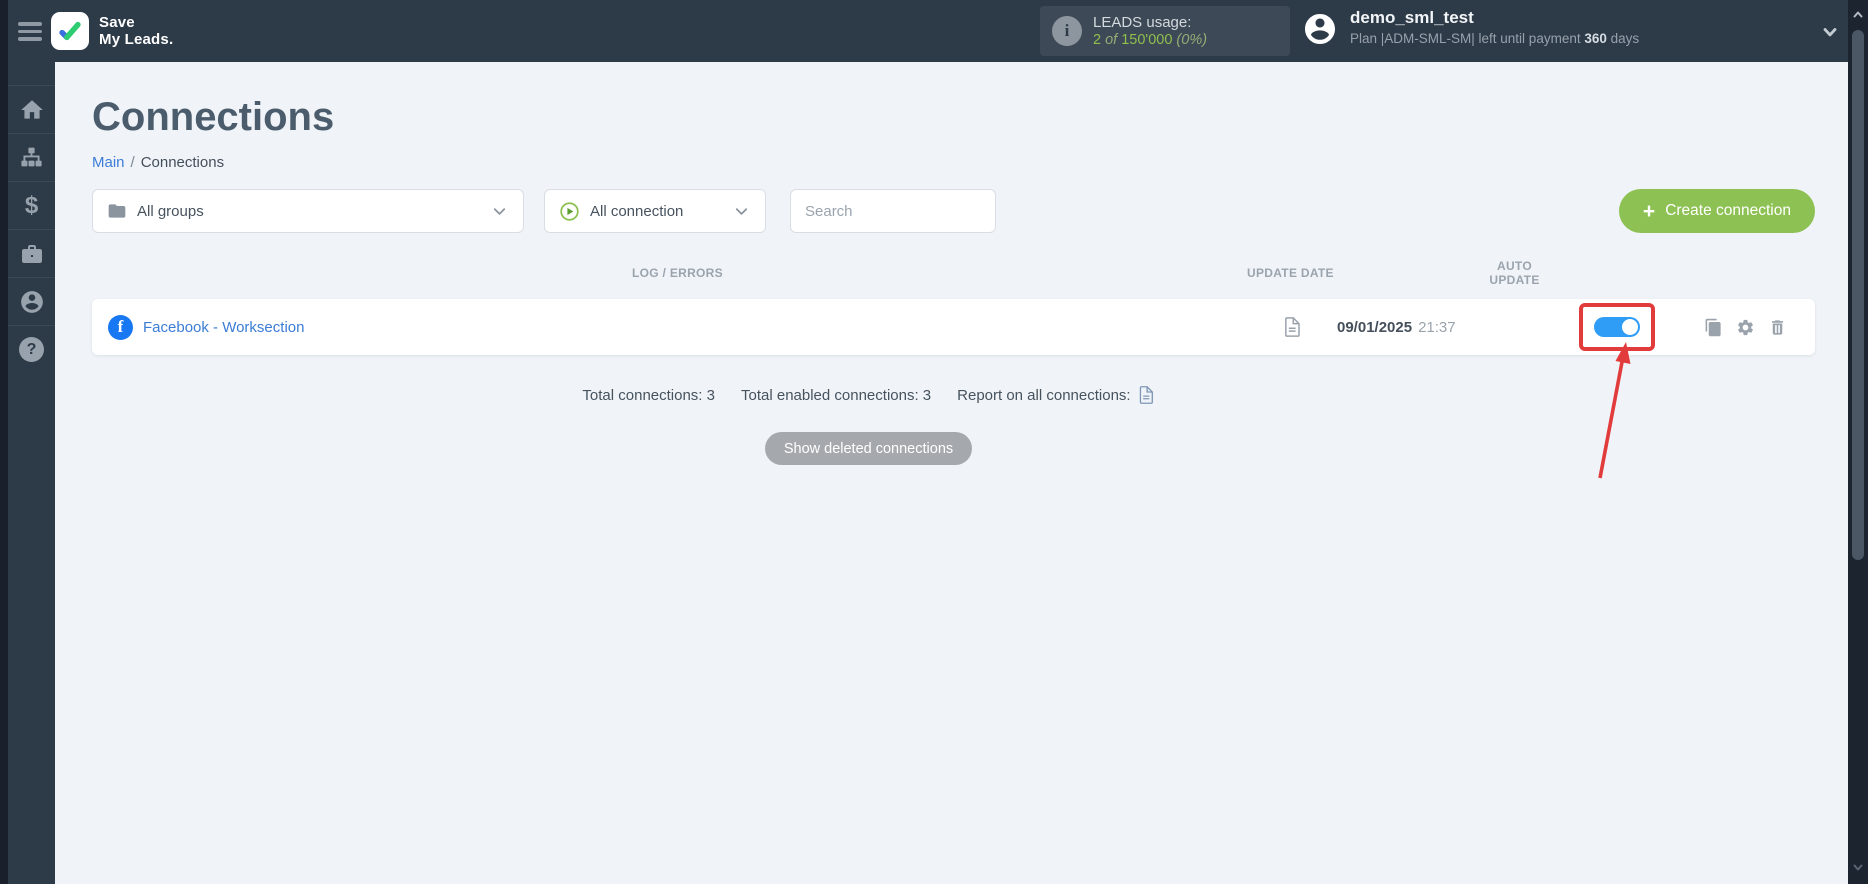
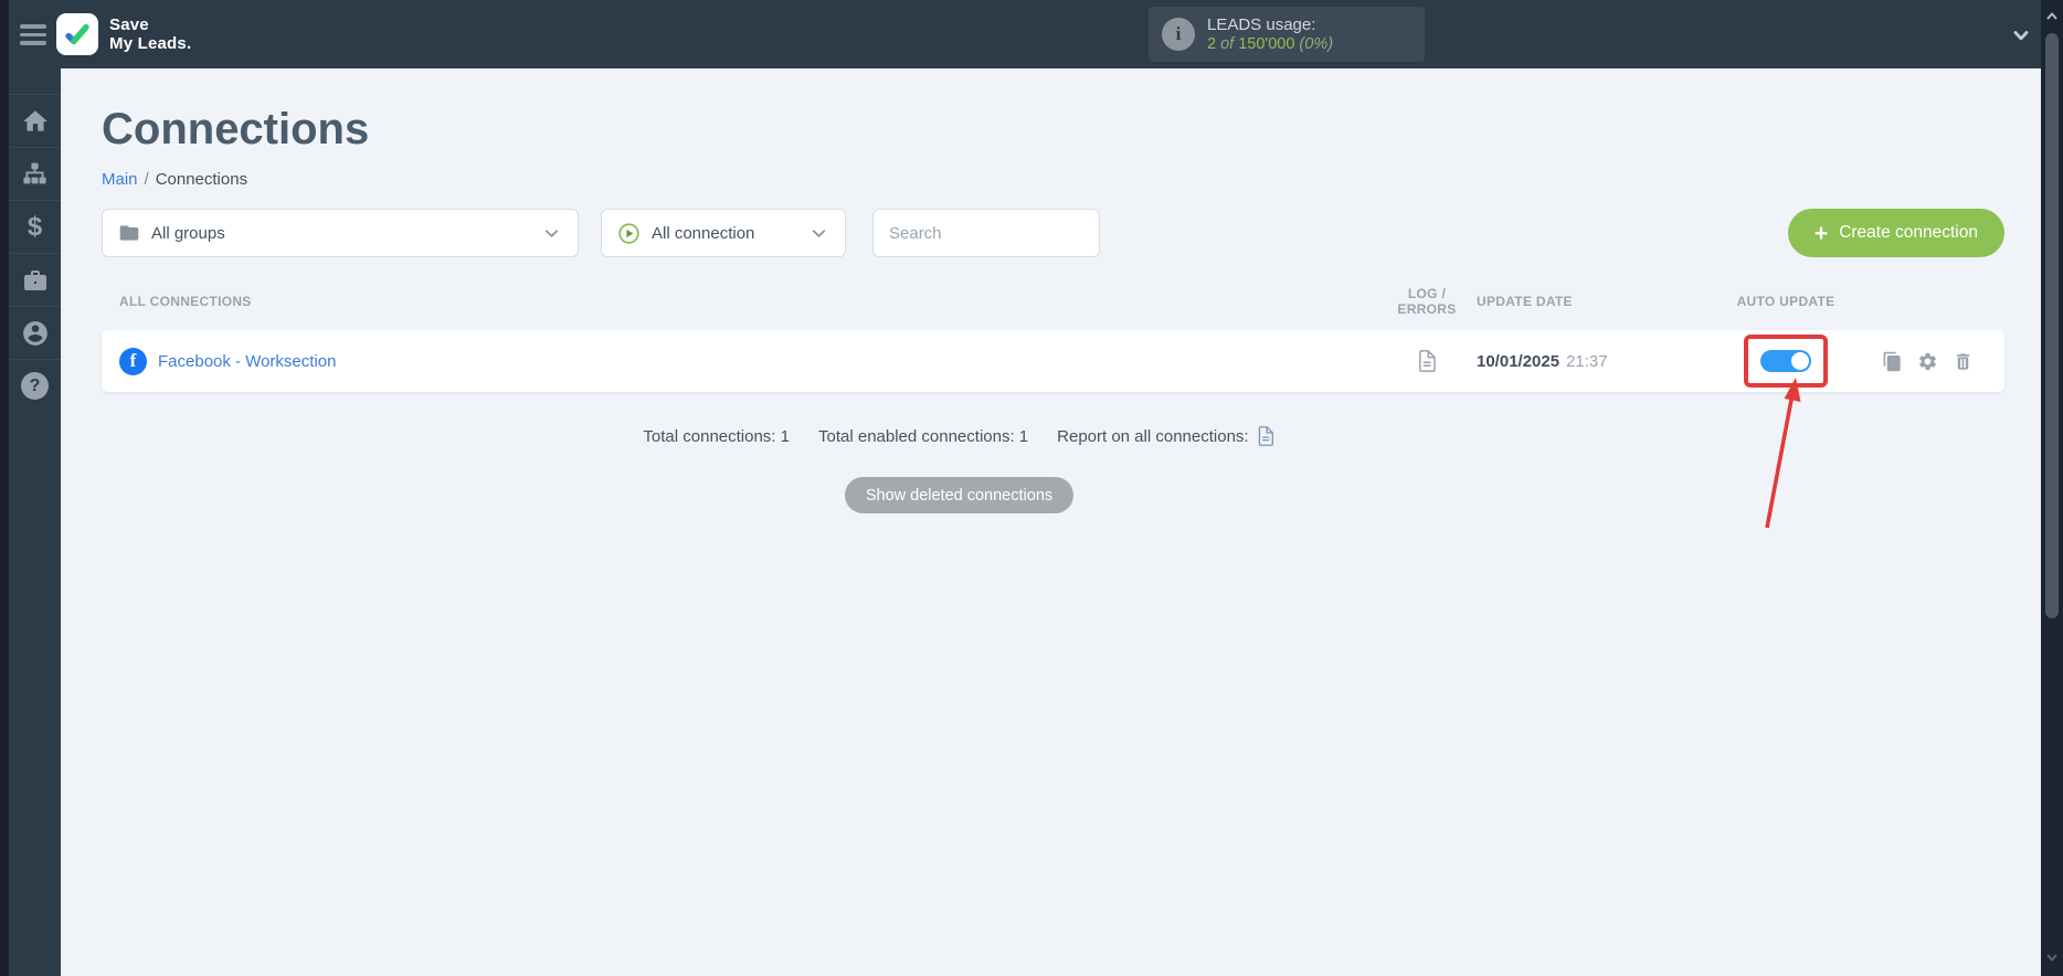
  Save
  My Leads.
  i
  LEADS usage:
  2 of 150'000 (0%)
- demo_sml_test
- Plan |ADM-SML-SM| left until payment 360 days
  $
  ?
  Connections
  Main / Connections
  All groups
  All connection
  Search
  +
  Create connection
+ ALL CONNECTIONS
  LOG / ERRORS
  UPDATE DATE
  AUTO UPDATE
  f
  Facebook - Worksection
- 09/01/2025 21:37
+ 10/01/2025 21:37
- Total connections: 3
+ Total connections: 1
- Total enabled connections: 3
+ Total enabled connections: 1
  Report on all connections:
  Show deleted connections
